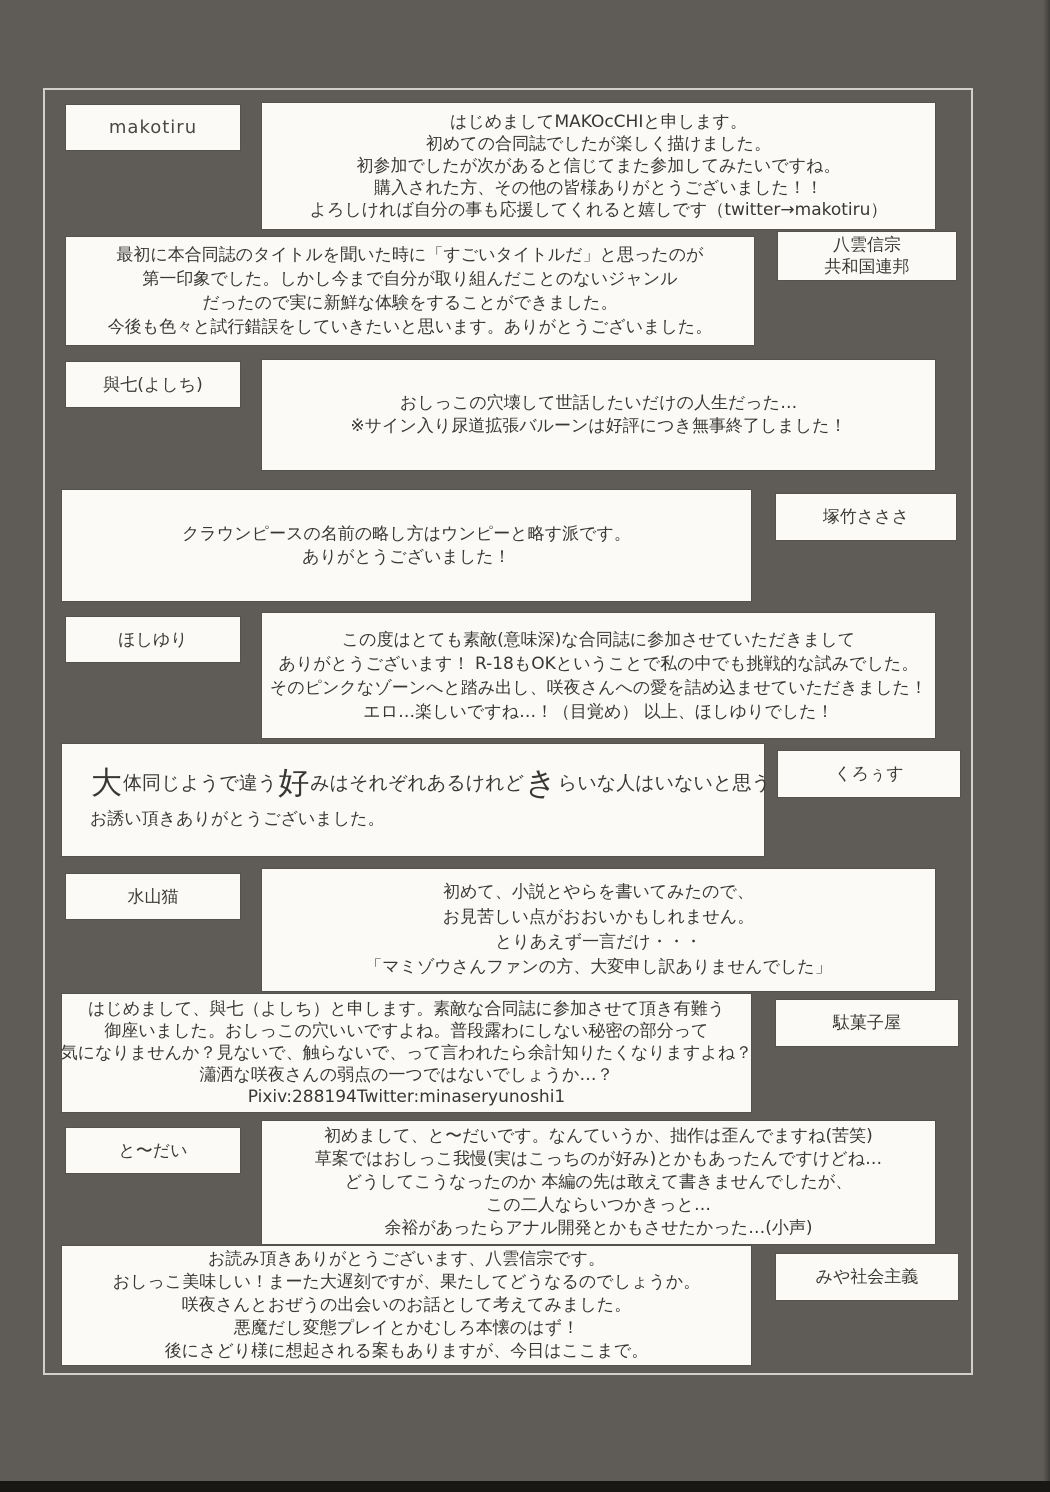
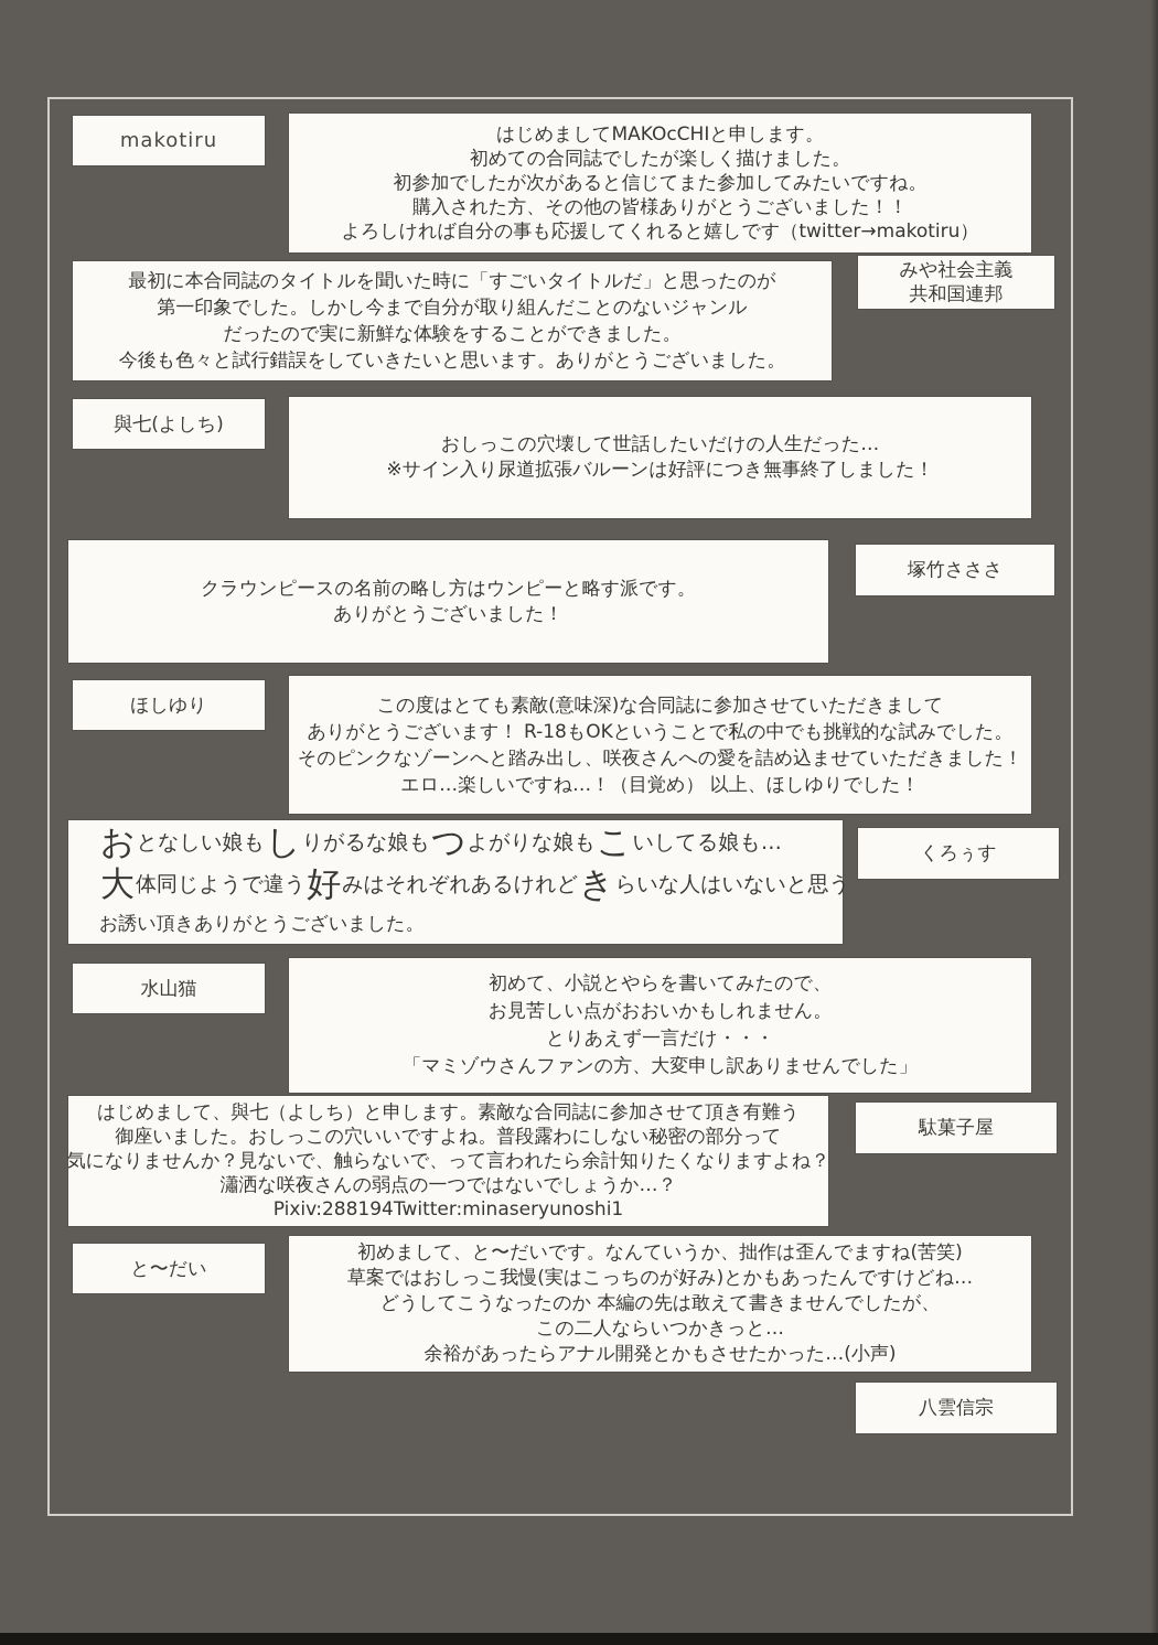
  makotiru
  はじめましてMAKOcCHIと申します。
  初めての合同誌でしたが楽しく描けました。
  初参加でしたが次があると信じてまた参加してみたいですね。
  購入された方、その他の皆様ありがとうございました！！
  よろしければ自分の事も応援してくれると嬉しです（twitter→makotiru）
  最初に本合同誌のタイトルを聞いた時に「すごいタイトルだ」と思ったのが
  第一印象でした。しかし今まで自分が取り組んだことのないジャンル
  だったので実に新鮮な体験をすることができました。
  今後も色々と試行錯誤をしていきたいと思います。ありがとうございました。
- 八雲信宗
+ みや社会主義
  共和国連邦
  與七(よしち)
  おしっこの穴壊して世話したいだけの人生だった…
  ※サイン入り尿道拡張バルーンは好評につき無事終了しました！
  クラウンピースの名前の略し方はウンピーと略す派です。
  ありがとうございました！
  塚竹さささ
  ほしゆり
  この度はとても素敵(意味深)な合同誌に参加させていただきまして
  ありがとうございます！ R-18もOKということで私の中でも挑戦的な試みでした。
  そのピンクなゾーンへと踏み出し、咲夜さんへの愛を詰め込ませていただきました！
  エロ…楽しいですね…！（目覚め） 以上、ほしゆりでした！
+ お
+ となしい娘も
+ し
+ りがるな娘も
+ つ
+ よがりな娘も
+ こ
+ いしてる娘も…
  大
  体同じようで違う
  好
  みはそれぞれあるけれど
  き
  らいな人はいないと思う
  お誘い頂きありがとうございました。
  くろぅす
  水山猫
  初めて、小説とやらを書いてみたので、
  お見苦しい点がおおいかもしれません。
  とりあえず一言だけ・・・
  「マミゾウさんファンの方、大変申し訳ありませんでした」
  はじめまして、與七（よしち）と申します。素敵な合同誌に参加させて頂き有難う
  御座いました。おしっこの穴いいですよね。普段露わにしない秘密の部分って
  気になりませんか？見ないで、触らないで、って言われたら余計知りたくなりますよね？
  瀟洒な咲夜さんの弱点の一つではないでしょうか…？
  Pixiv:288194Twitter:minaseryunoshi1
  駄菓子屋
  と〜だい
  初めまして、と〜だいです。なんていうか、拙作は歪んでますね(苦笑)
  草案ではおしっこ我慢(実はこっちのが好み)とかもあったんですけどね…
  どうしてこうなったのか 本編の先は敢えて書きませんでしたが、
  この二人ならいつかきっと…
  余裕があったらアナル開発とかもさせたかった…(小声)
- お読み頂きありがとうございます、八雲信宗です。
- おしっこ美味しい！まーた大遅刻ですが、果たしてどうなるのでしょうか。
- 咲夜さんとおぜうの出会いのお話として考えてみました。
- 悪魔だし変態プレイとかむしろ本懐のはず！
- 後にさどり様に想起される案もありますが、今日はここまで。
- みや社会主義
+ 八雲信宗
